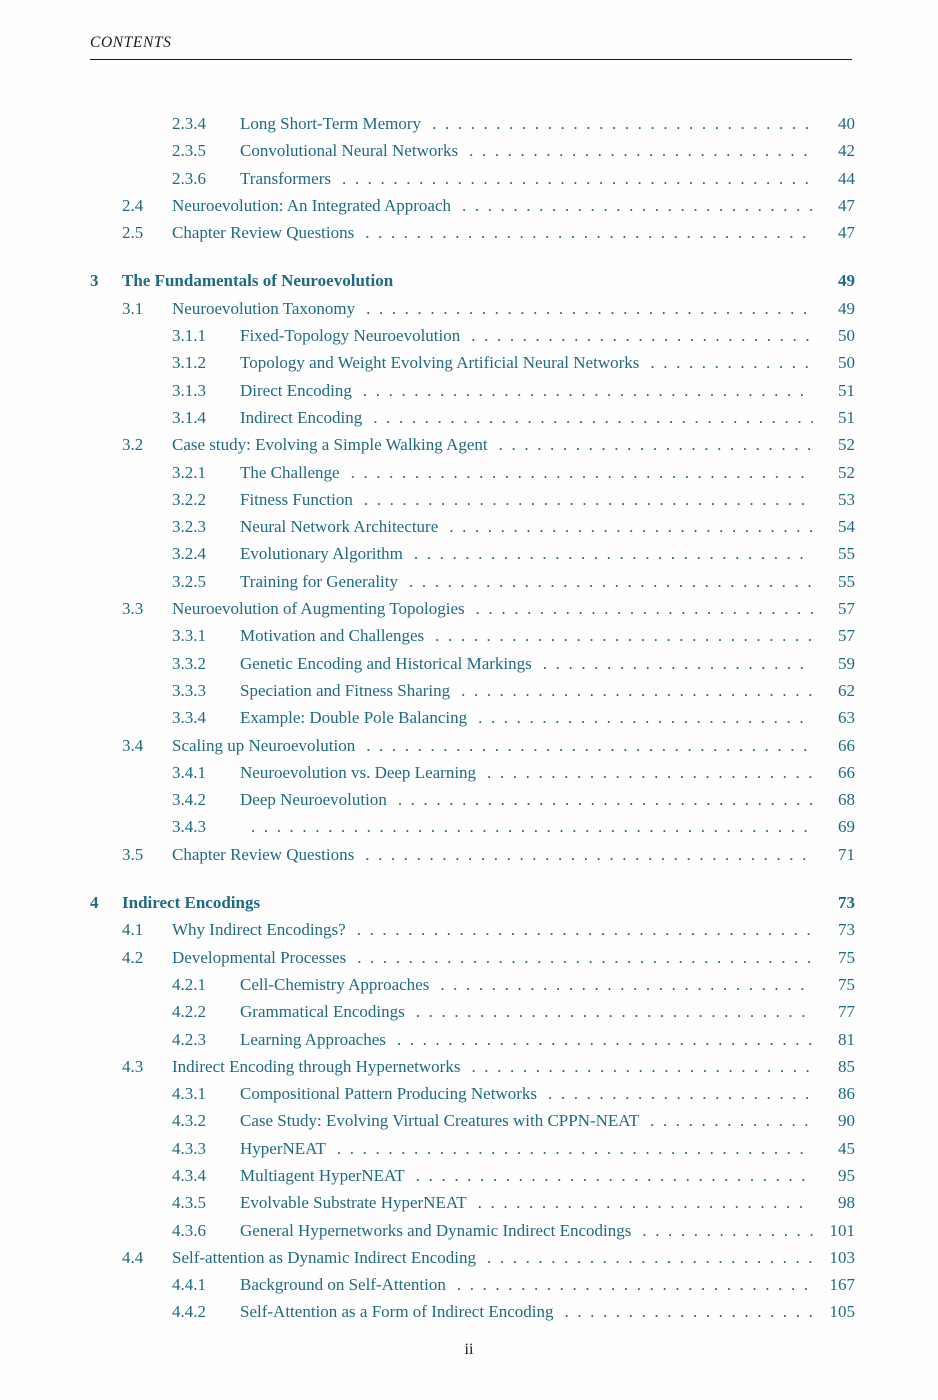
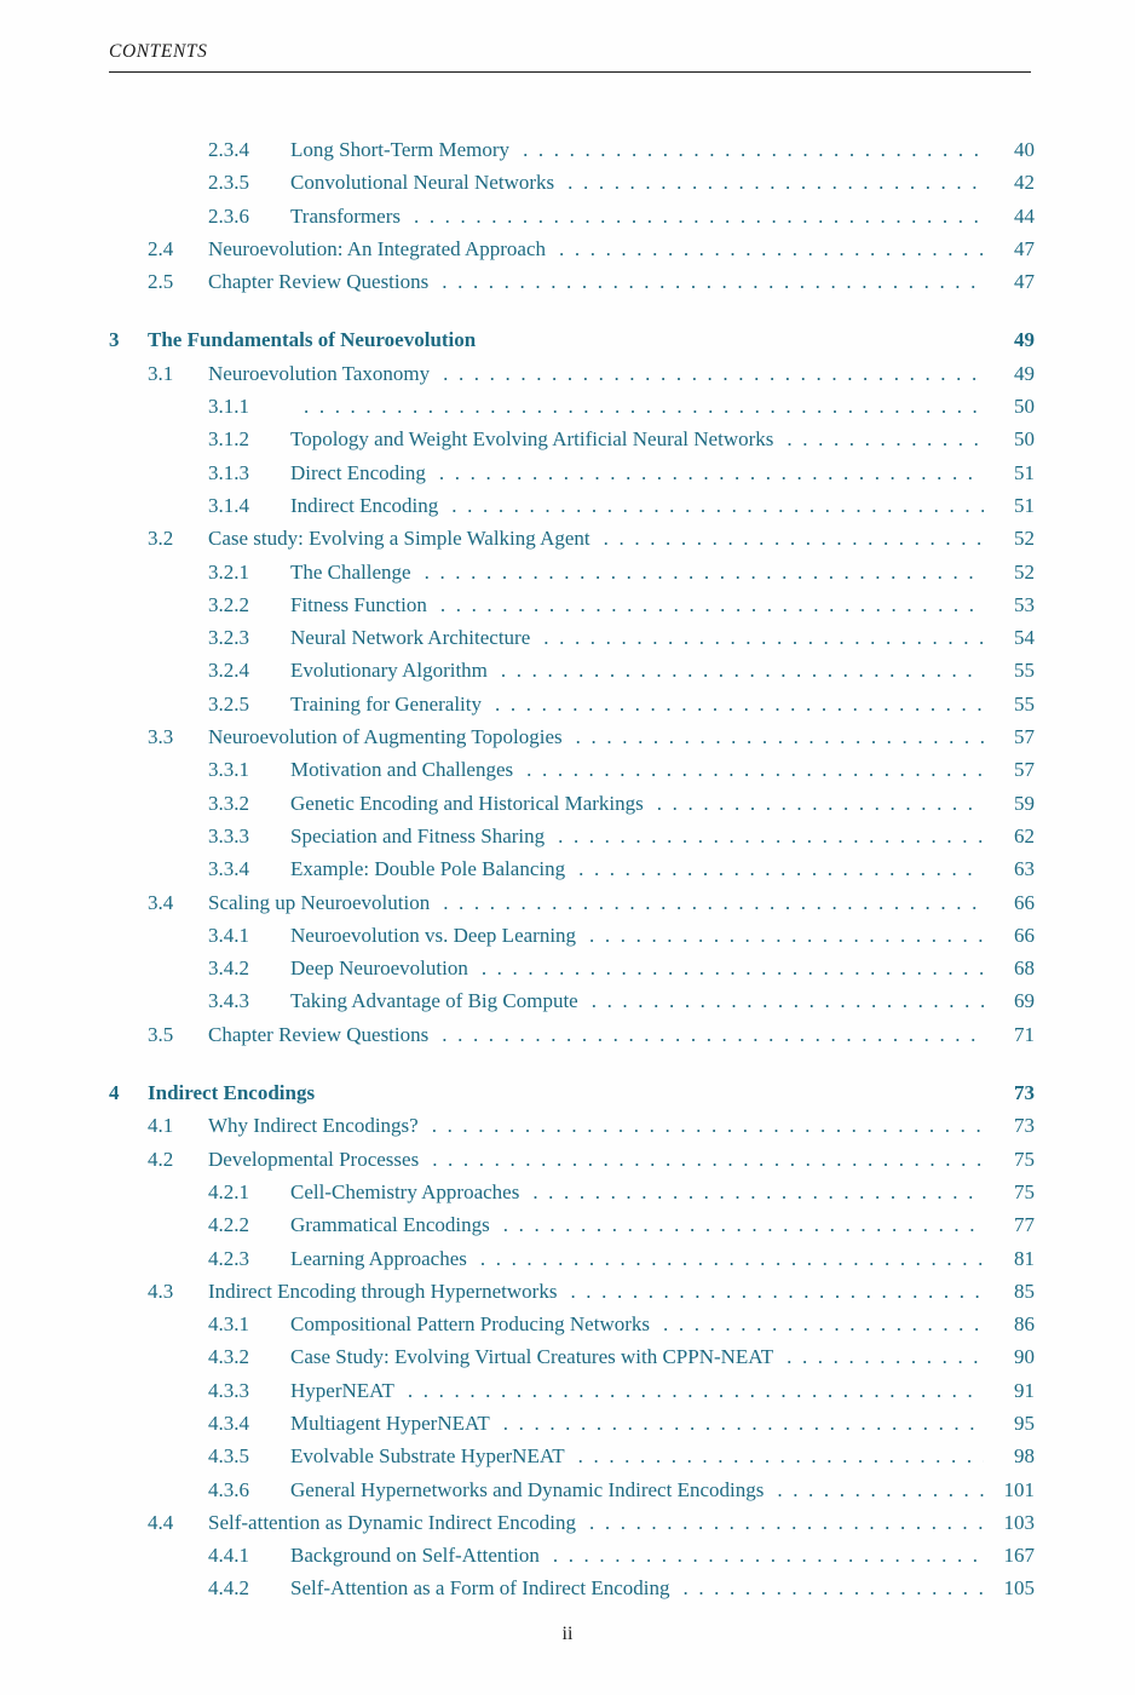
  CONTENTS
  2.3.4
  Long Short-Term Memory
  40
  2.3.5
  Convolutional Neural Networks
  42
  2.3.6
  Transformers
  44
  2.4
  Neuroevolution: An Integrated Approach
  47
  2.5
  Chapter Review Questions
  47
  3
  The Fundamentals of Neuroevolution
  49
  3.1
  Neuroevolution Taxonomy
  49
  3.1.1
- Fixed-Topology Neuroevolution
  50
  3.1.2
  Topology and Weight Evolving Artificial Neural Networks
  50
  3.1.3
  Direct Encoding
  51
  3.1.4
  Indirect Encoding
  51
  3.2
  Case study: Evolving a Simple Walking Agent
  52
  3.2.1
  The Challenge
  52
  3.2.2
  Fitness Function
  53
  3.2.3
  Neural Network Architecture
  54
  3.2.4
  Evolutionary Algorithm
  55
  3.2.5
  Training for Generality
  55
  3.3
  Neuroevolution of Augmenting Topologies
  57
  3.3.1
  Motivation and Challenges
  57
  3.3.2
  Genetic Encoding and Historical Markings
  59
  3.3.3
  Speciation and Fitness Sharing
  62
  3.3.4
  Example: Double Pole Balancing
  63
  3.4
  Scaling up Neuroevolution
  66
  3.4.1
  Neuroevolution vs. Deep Learning
  66
  3.4.2
  Deep Neuroevolution
  68
  3.4.3
+ Taking Advantage of Big Compute
  69
  3.5
  Chapter Review Questions
  71
  4
  Indirect Encodings
  73
  4.1
  Why Indirect Encodings?
  73
  4.2
  Developmental Processes
  75
  4.2.1
  Cell-Chemistry Approaches
  75
  4.2.2
  Grammatical Encodings
  77
  4.2.3
  Learning Approaches
  81
  4.3
  Indirect Encoding through Hypernetworks
  85
  4.3.1
  Compositional Pattern Producing Networks
  86
  4.3.2
  Case Study: Evolving Virtual Creatures with CPPN-NEAT
  90
  4.3.3
  HyperNEAT
- 45
+ 91
  4.3.4
  Multiagent HyperNEAT
  95
  4.3.5
  Evolvable Substrate HyperNEAT
  98
  4.3.6
  General Hypernetworks and Dynamic Indirect Encodings
  101
  4.4
  Self-attention as Dynamic Indirect Encoding
  103
  4.4.1
  Background on Self-Attention
  167
  4.4.2
  Self-Attention as a Form of Indirect Encoding
  105
  ii
